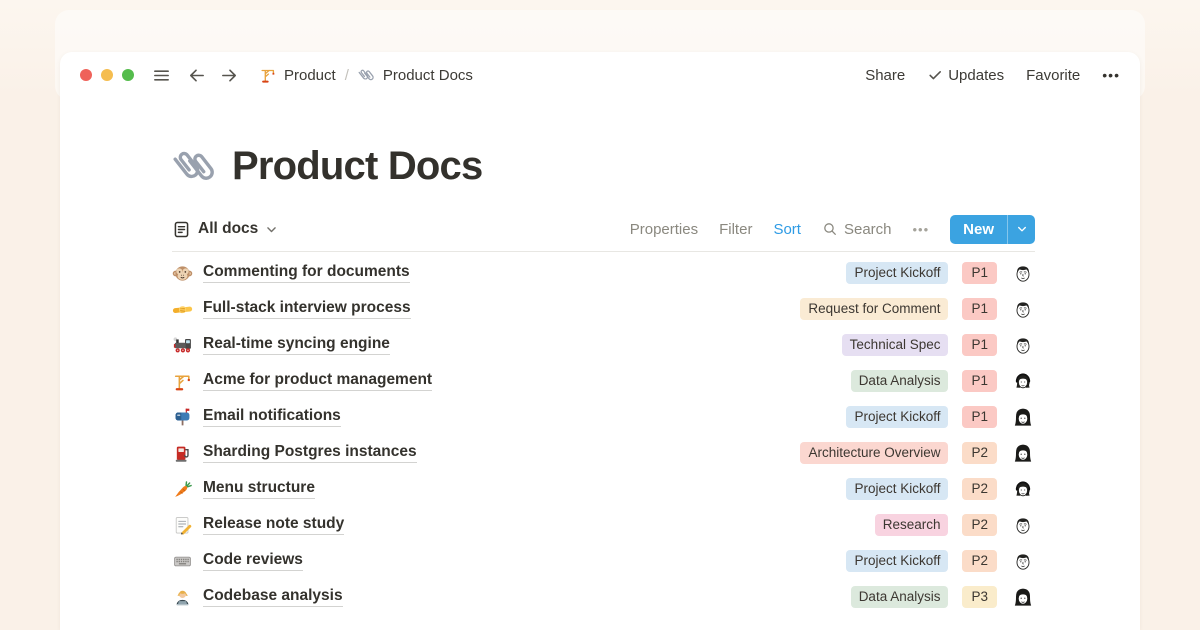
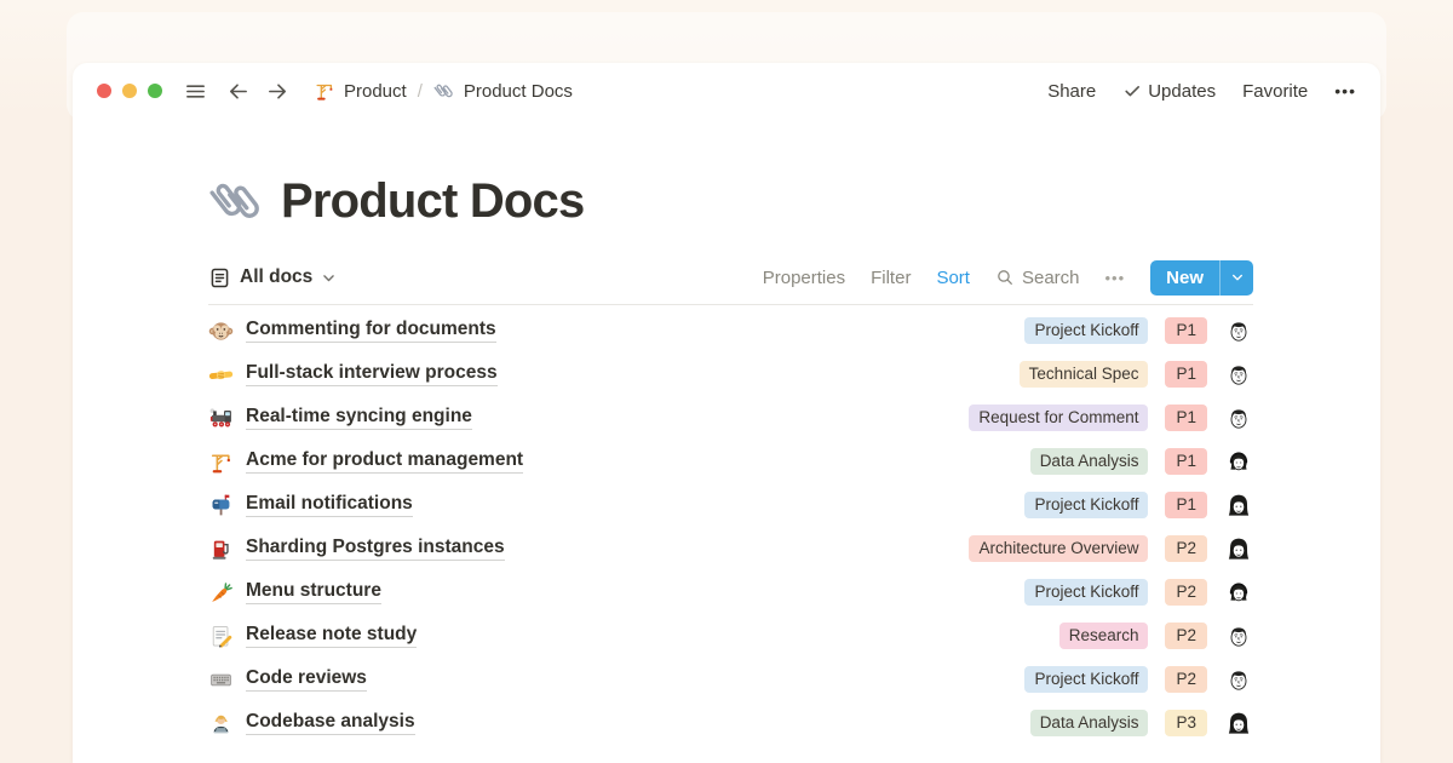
  Product
  /
  Product Docs
  Share
  Updates
  Favorite
  •••
  Product Docs
  All docs
  Properties
  Filter
  Sort
  Search
  •••
  New
  Commenting for documents
  Project Kickoff
  P1
  Full-stack interview process
- Request for Comment
+ Technical Spec
  P1
  Real-time syncing engine
- Technical Spec
+ Request for Comment
  P1
  Acme for product management
  Data Analysis
  P1
  Email notifications
  Project Kickoff
  P1
  Sharding Postgres instances
  Architecture Overview
  P2
  Menu structure
  Project Kickoff
  P2
  Release note study
  Research
  P2
  Code reviews
  Project Kickoff
  P2
  Codebase analysis
  Data Analysis
  P3
